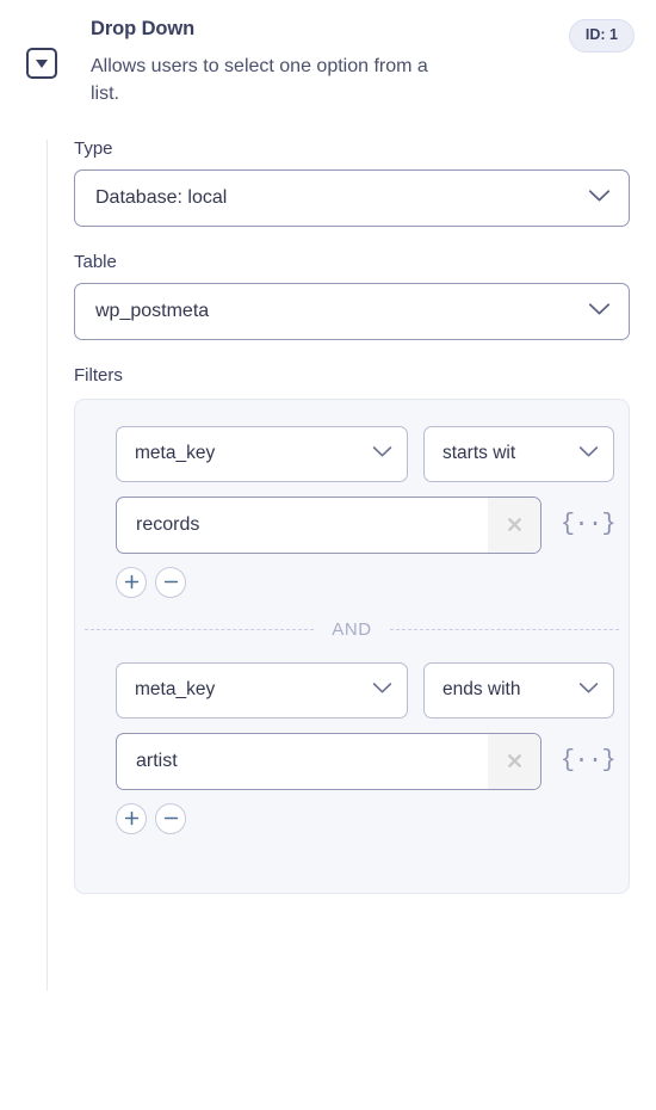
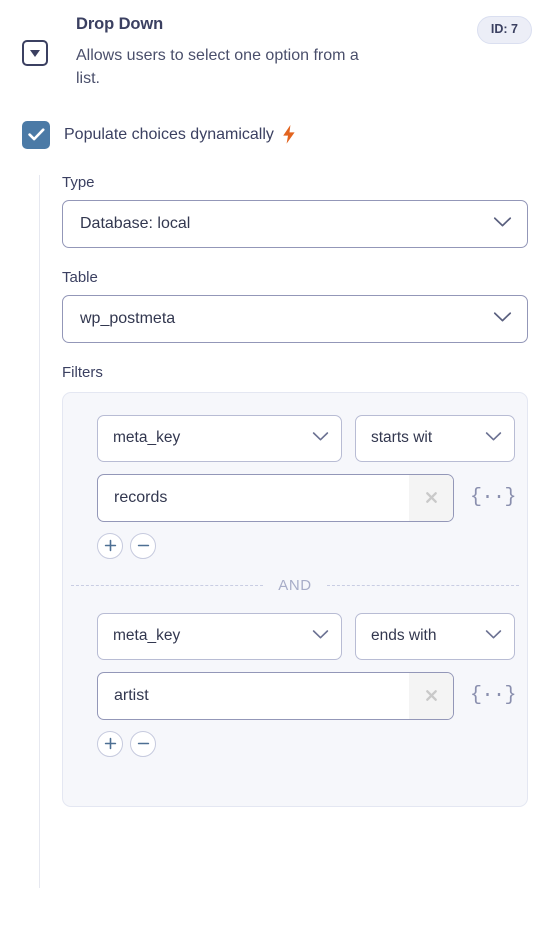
  Drop Down
  Allows users to select one option from a list.
- ID: 1
+ ID: 7
+ Populate choices dynamically
  Type
  Database: local
  Table
  wp_postmeta
  Filters
  meta_key
  starts wit
  records
  {··}
  AND
  meta_key
  ends with
  artist
  {··}
